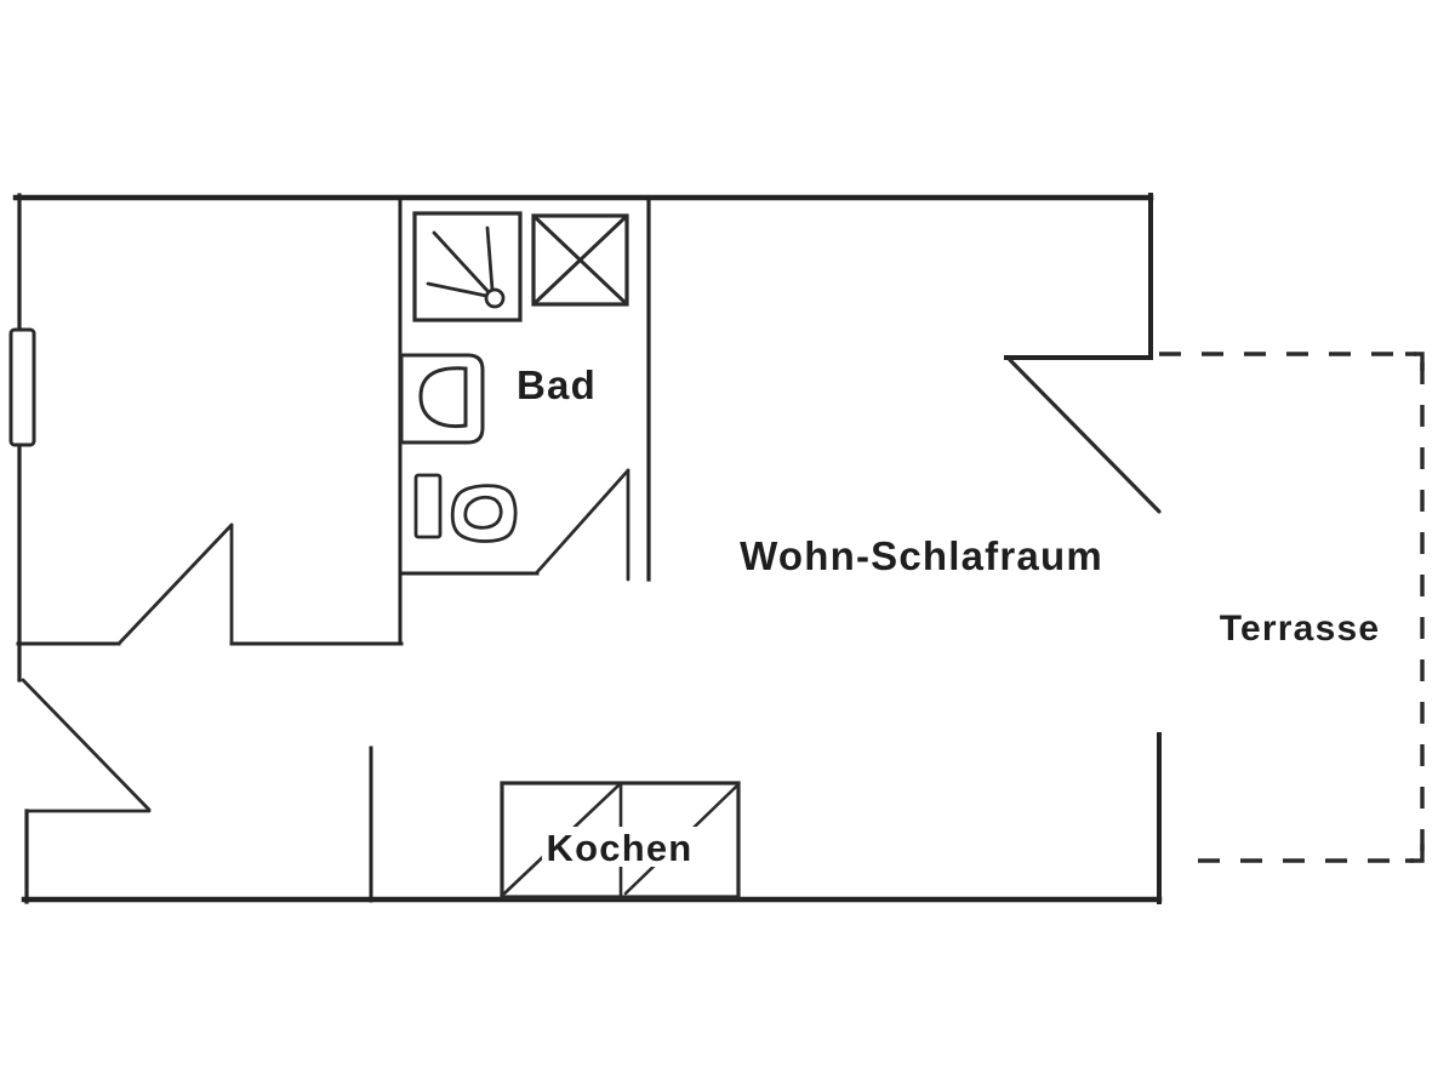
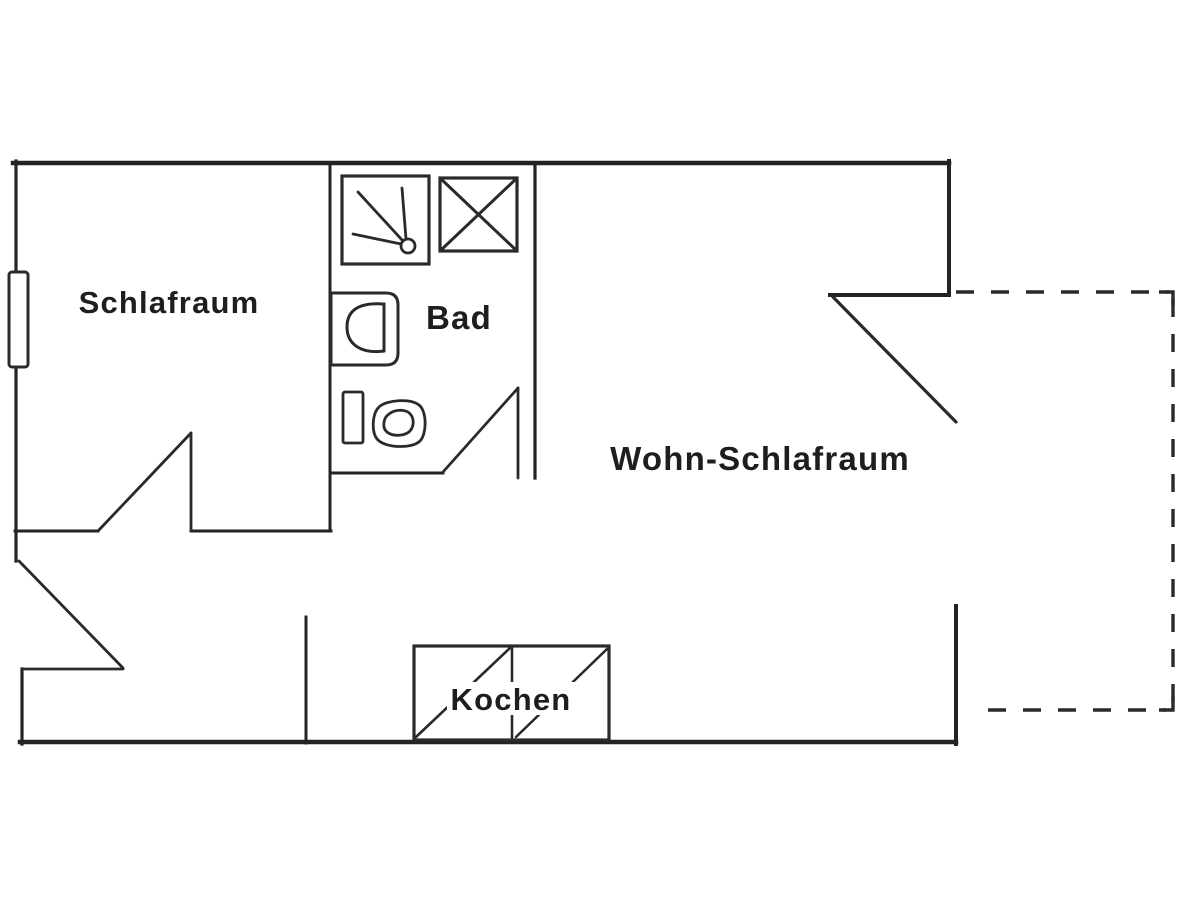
+ Schlafraum
  Bad
  Wohn-Schlafraum
  Kochen
- Terrasse
